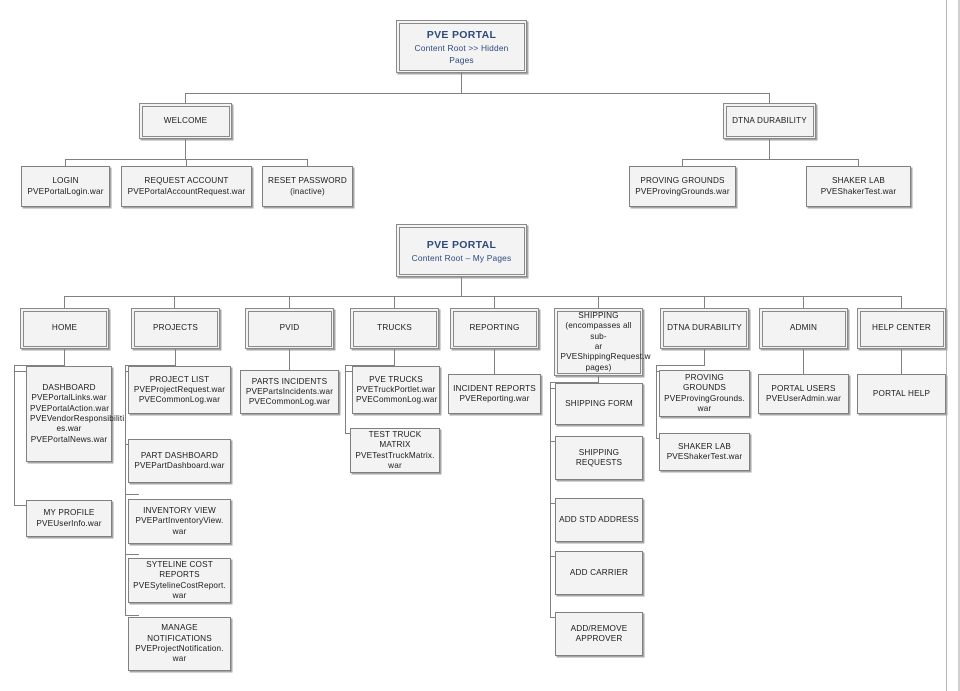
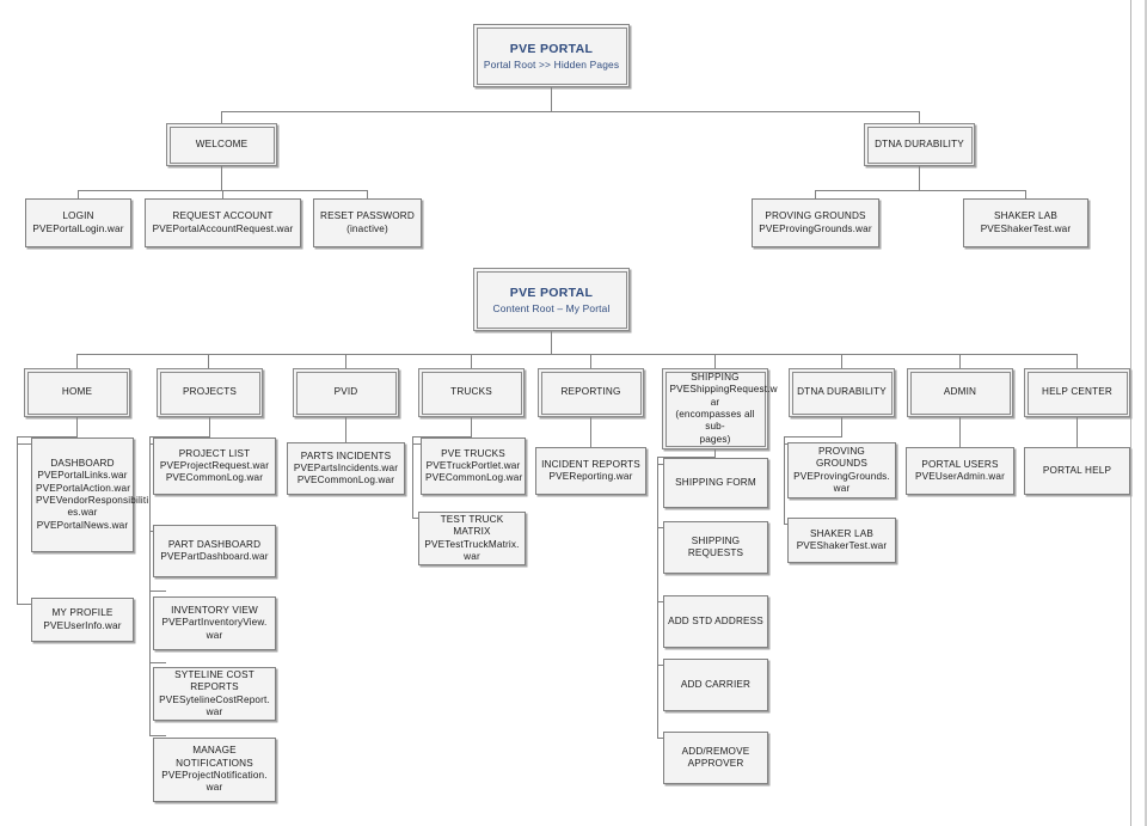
  PVE PORTAL
- Content Root >> Hidden Pages
+ Portal Root >> Hidden Pages
  WELCOME
  DTNA DURABILITY
  LOGIN
  PVEPortalLogin.war
  REQUEST ACCOUNT
  PVEPortalAccountRequest.war
  RESET PASSWORD
  (inactive)
  PROVING GROUNDS
  PVEProvingGrounds.war
  SHAKER LAB
  PVEShakerTest.war
  PVE PORTAL
- Content Root – My Pages
+ Content Root – My Portal
  HOME
  DASHBOARD
  PVEPortalLinks.war
  PVEPortalAction.war
  PVEVendorResponsibiliti
  es.war
  PVEPortalNews.war
  MY PROFILE
  PVEUserInfo.war
  PROJECTS
  PROJECT LIST
  PVEProjectRequest.war
  PVECommonLog.war
  PART DASHBOARD
  PVEPartDashboard.war
  INVENTORY VIEW
  PVEPartInventoryView.
  war
  SYTELINE COST REPORTS
  PVESytelineCostReport.
  war
  MANAGE
  NOTIFICATIONS
  PVEProjectNotification.
  war
  PVID
  PARTS INCIDENTS
  PVEPartsIncidents.war
  PVECommonLog.war
  TRUCKS
  PVE TRUCKS
  PVETruckPortlet.war
  PVECommonLog.war
  TEST TRUCK MATRIX
  PVETestTruckMatrix.
  war
  REPORTING
  INCIDENT REPORTS
  PVEReporting.war
  SHIPPING
- (encompasses all sub-
+ PVEShippingRequest.w
  ar
- PVEShippingRequest.w
+ (encompasses all sub-
  pages)
  SHIPPING FORM
  SHIPPING REQUESTS
  ADD STD ADDRESS
  ADD CARRIER
  ADD/REMOVE
  APPROVER
  DTNA DURABILITY
  PROVING GROUNDS
  PVEProvingGrounds.
  war
  SHAKER LAB
  PVEShakerTest.war
  ADMIN
  PORTAL USERS
  PVEUserAdmin.war
  HELP CENTER
  PORTAL HELP
